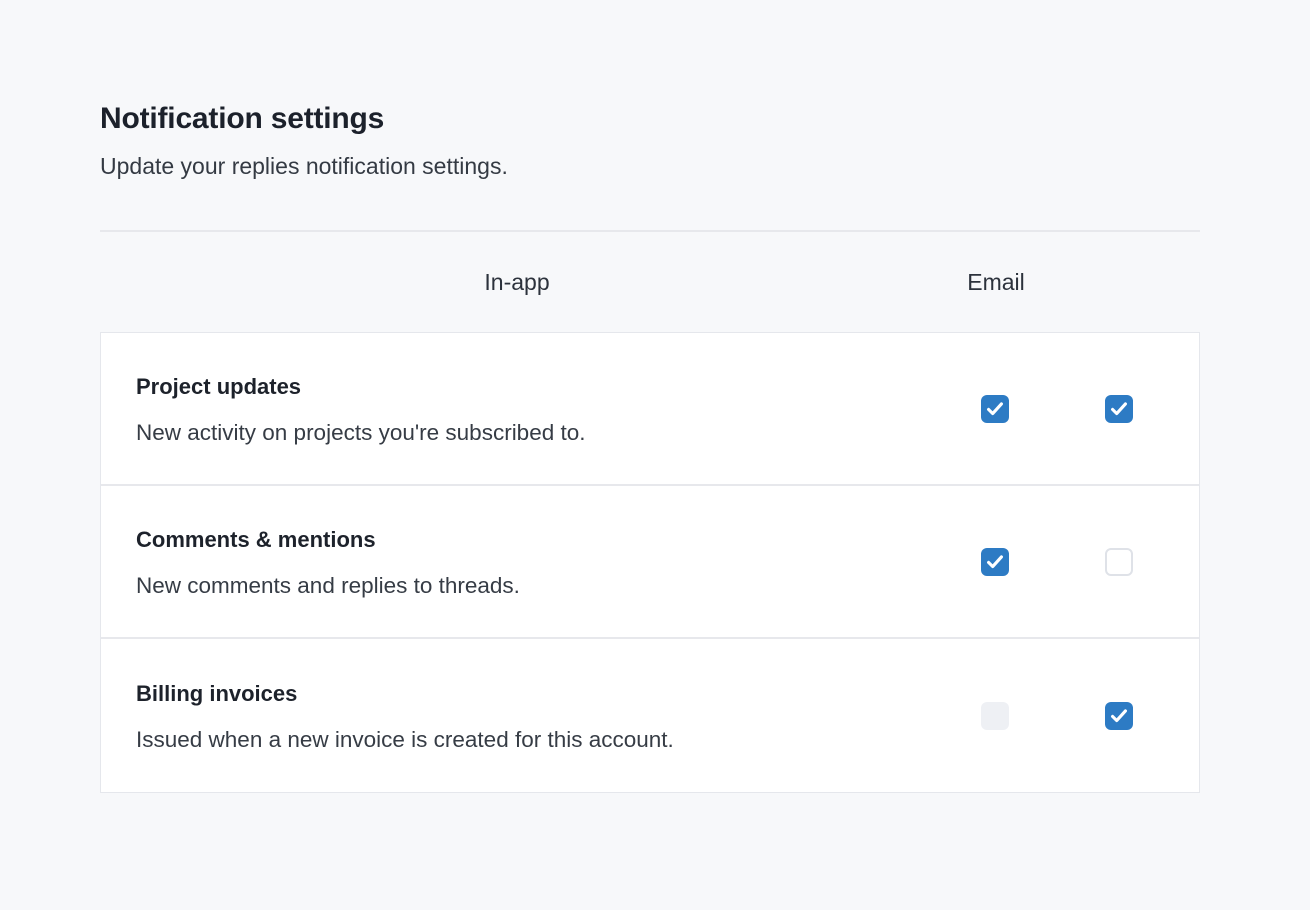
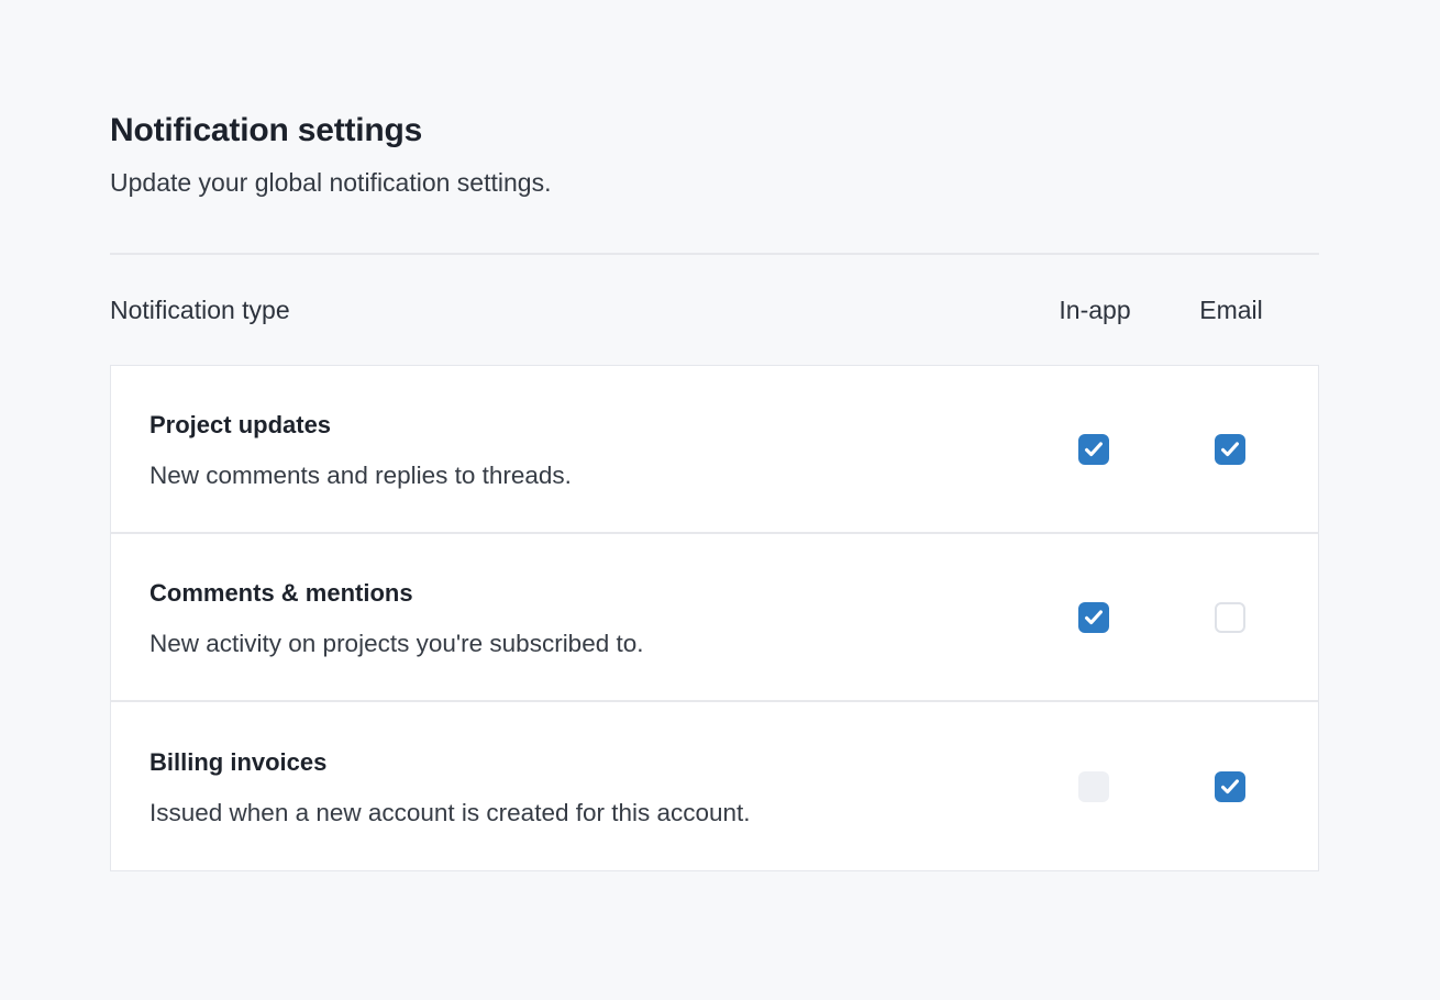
  Notification settings
- Update your replies notification settings.
+ Update your global notification settings.
+ Notification type
  In-app
  Email
  Project updates
- New activity on projects you're subscribed to.
+ New comments and replies to threads.
  Comments & mentions
- New comments and replies to threads.
+ New activity on projects you're subscribed to.
  Billing invoices
- Issued when a new invoice is created for this account.
+ Issued when a new account is created for this account.
